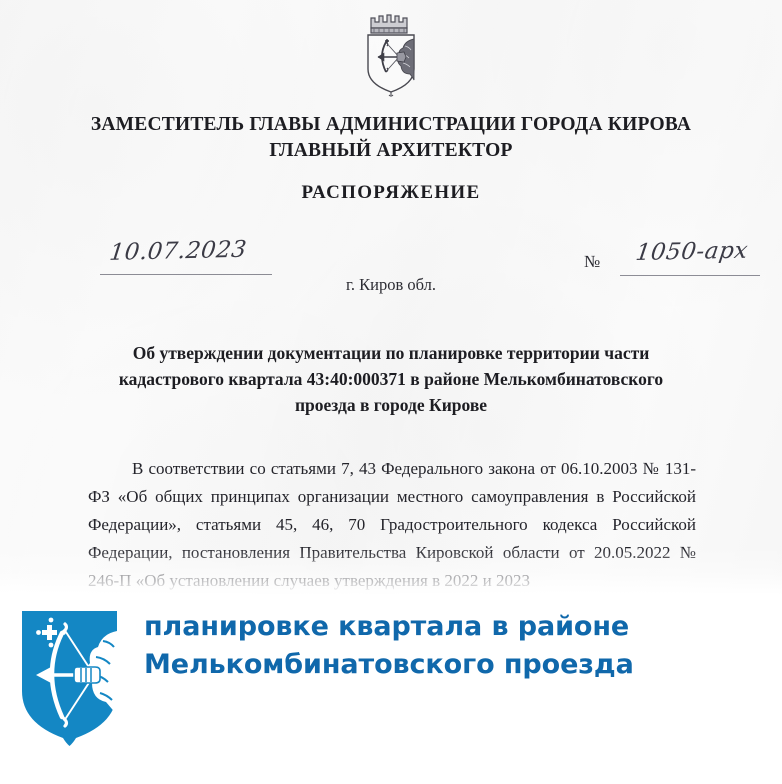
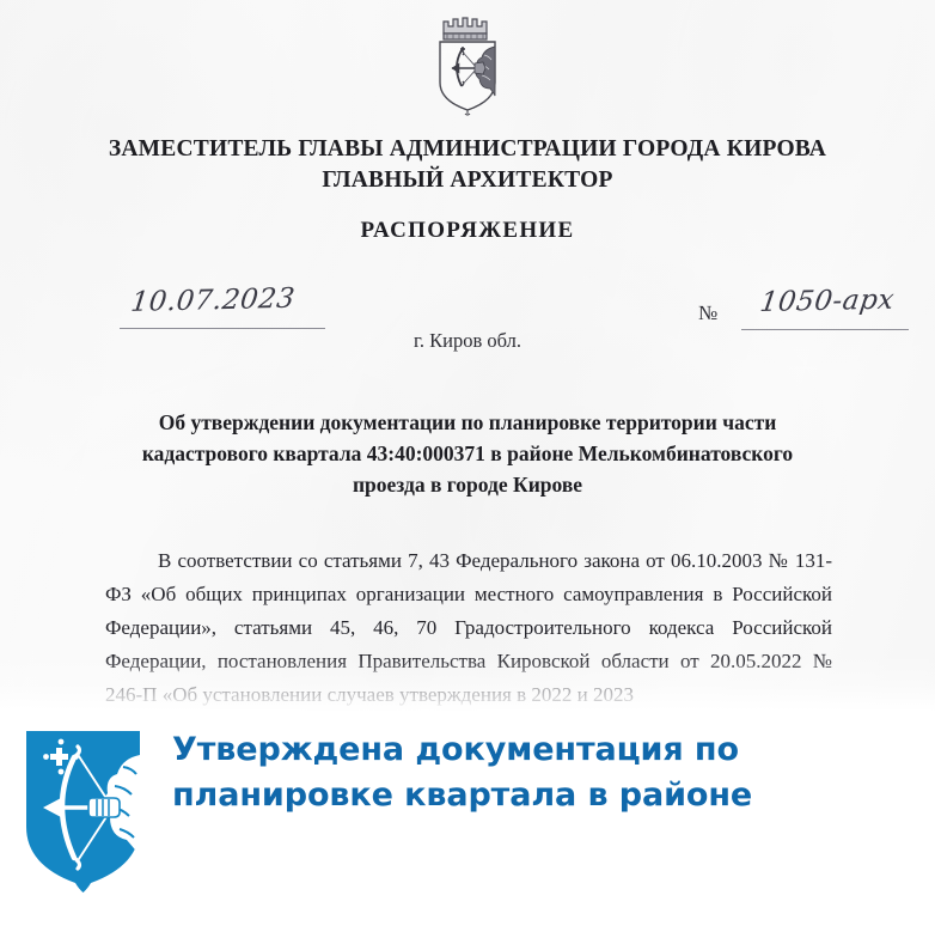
+ Утверждена документация по
  планировке квартала в районе
- Мелькомбинатовского проезда
